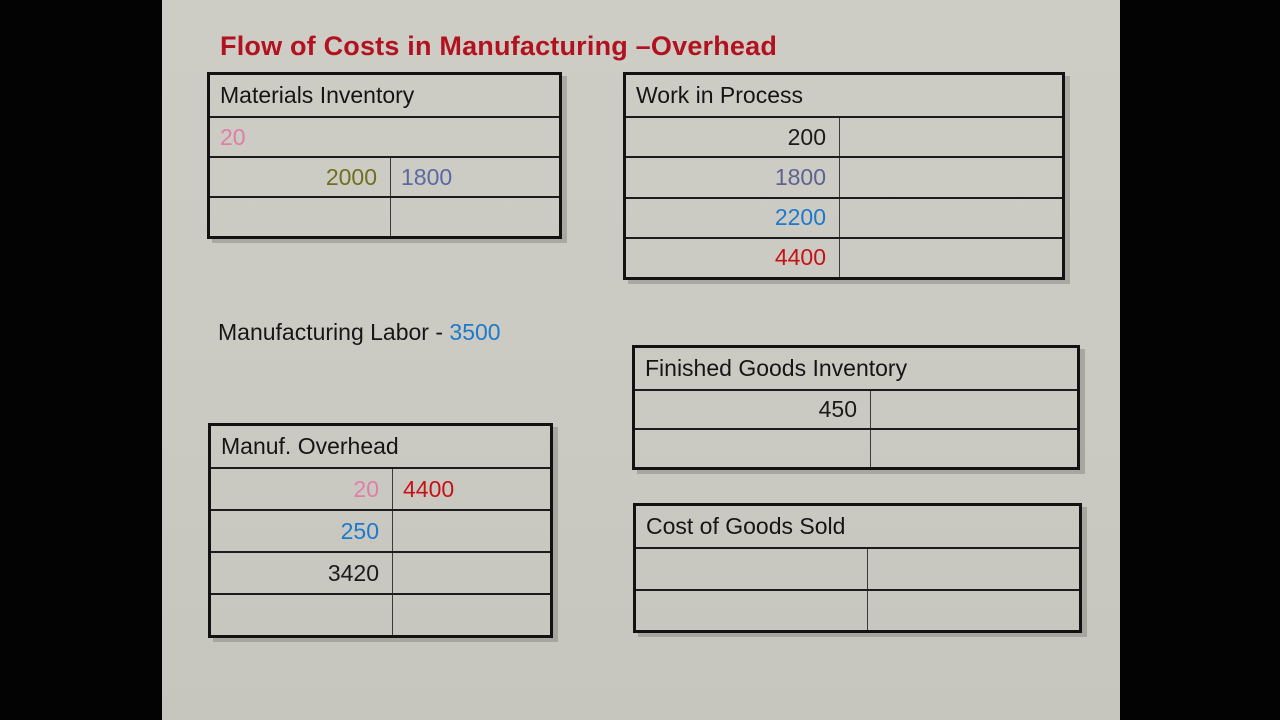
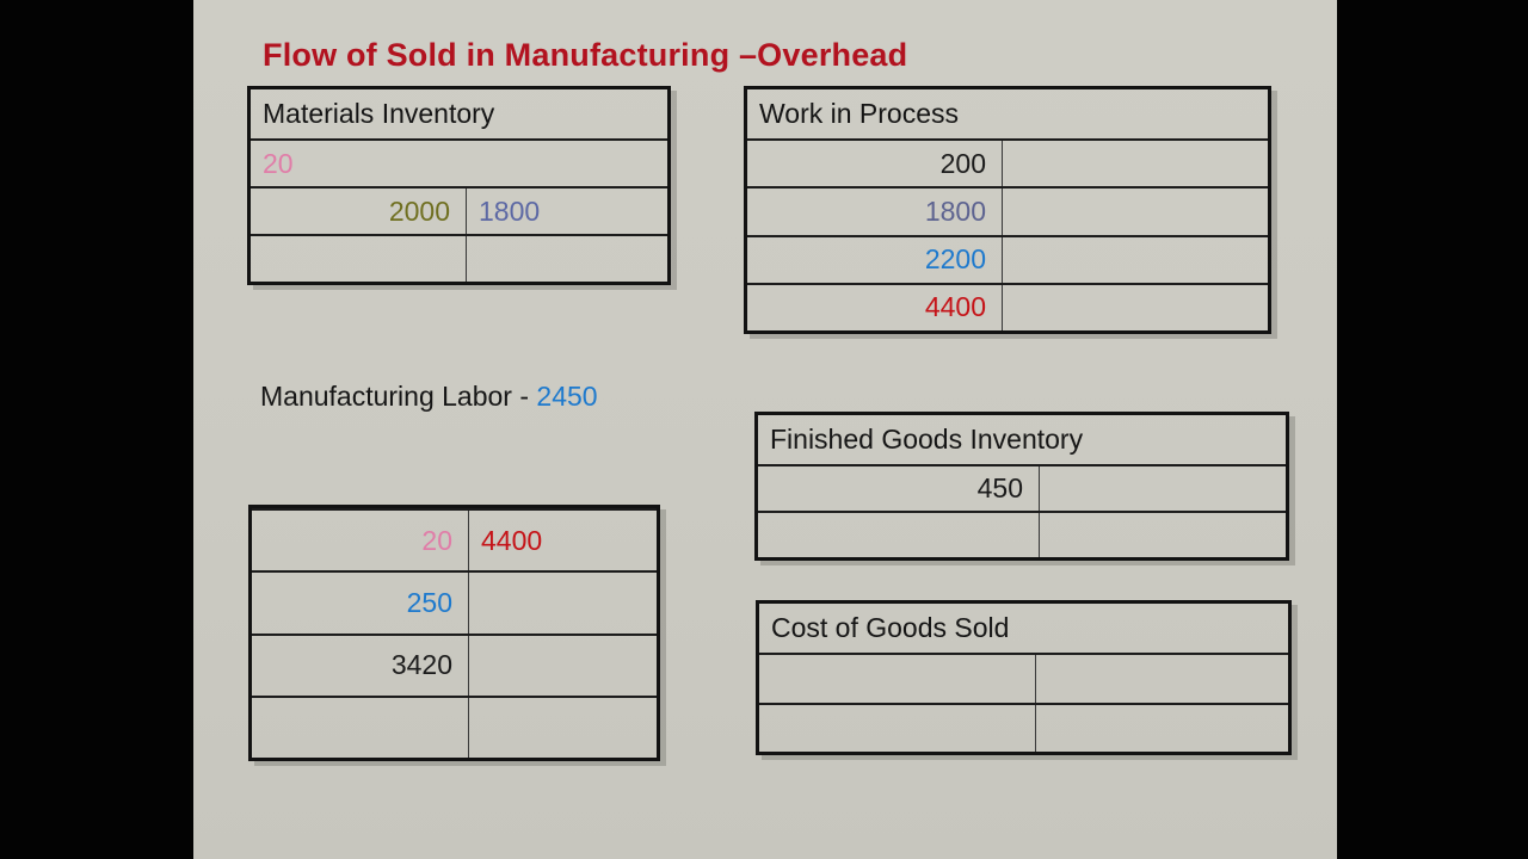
- Flow of Costs in Manufacturing –Overhead
+ Flow of Sold in Manufacturing –Overhead
  Materials Inventory
  20
  2000
  1800
  Work in Process
  200
  1800
  2200
  4400
- Manufacturing Labor - 3500
+ Manufacturing Labor - 2450
- Manuf. Overhead
  20
  4400
  250
  3420
  Finished Goods Inventory
  450
  Cost of Goods Sold
